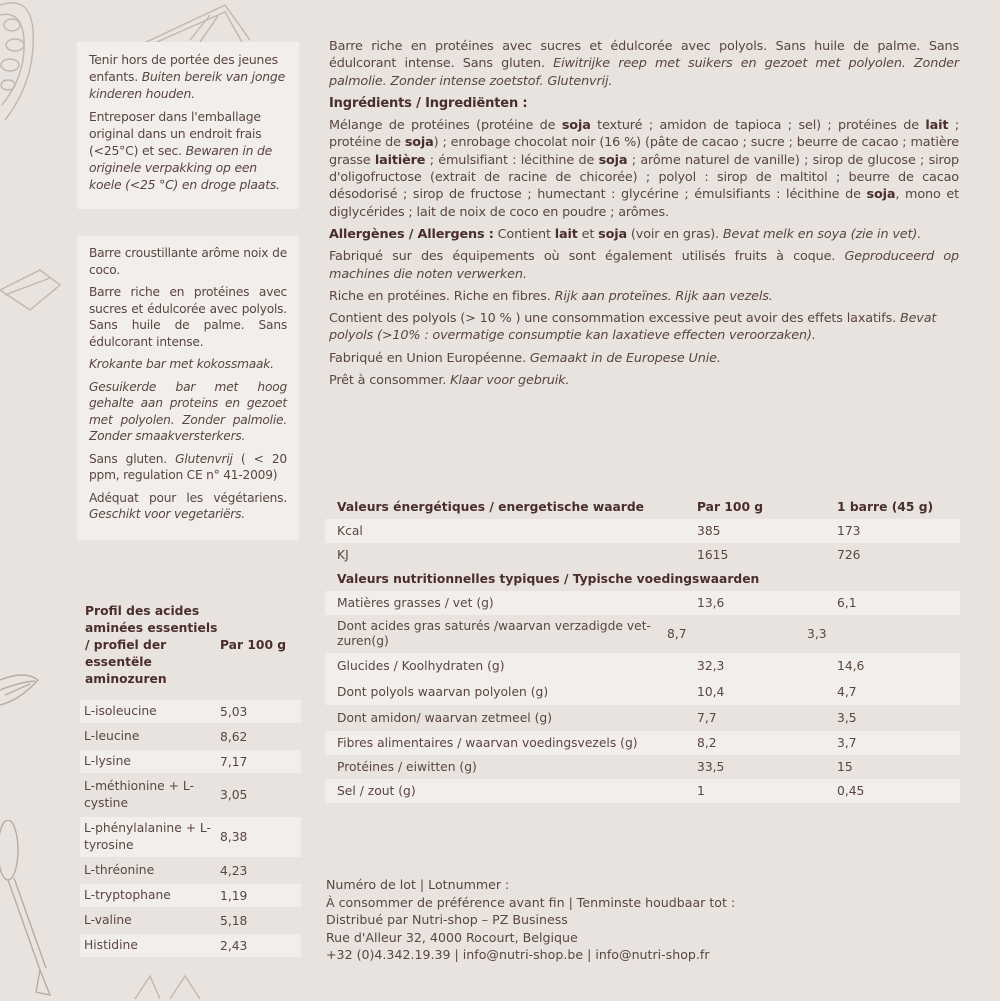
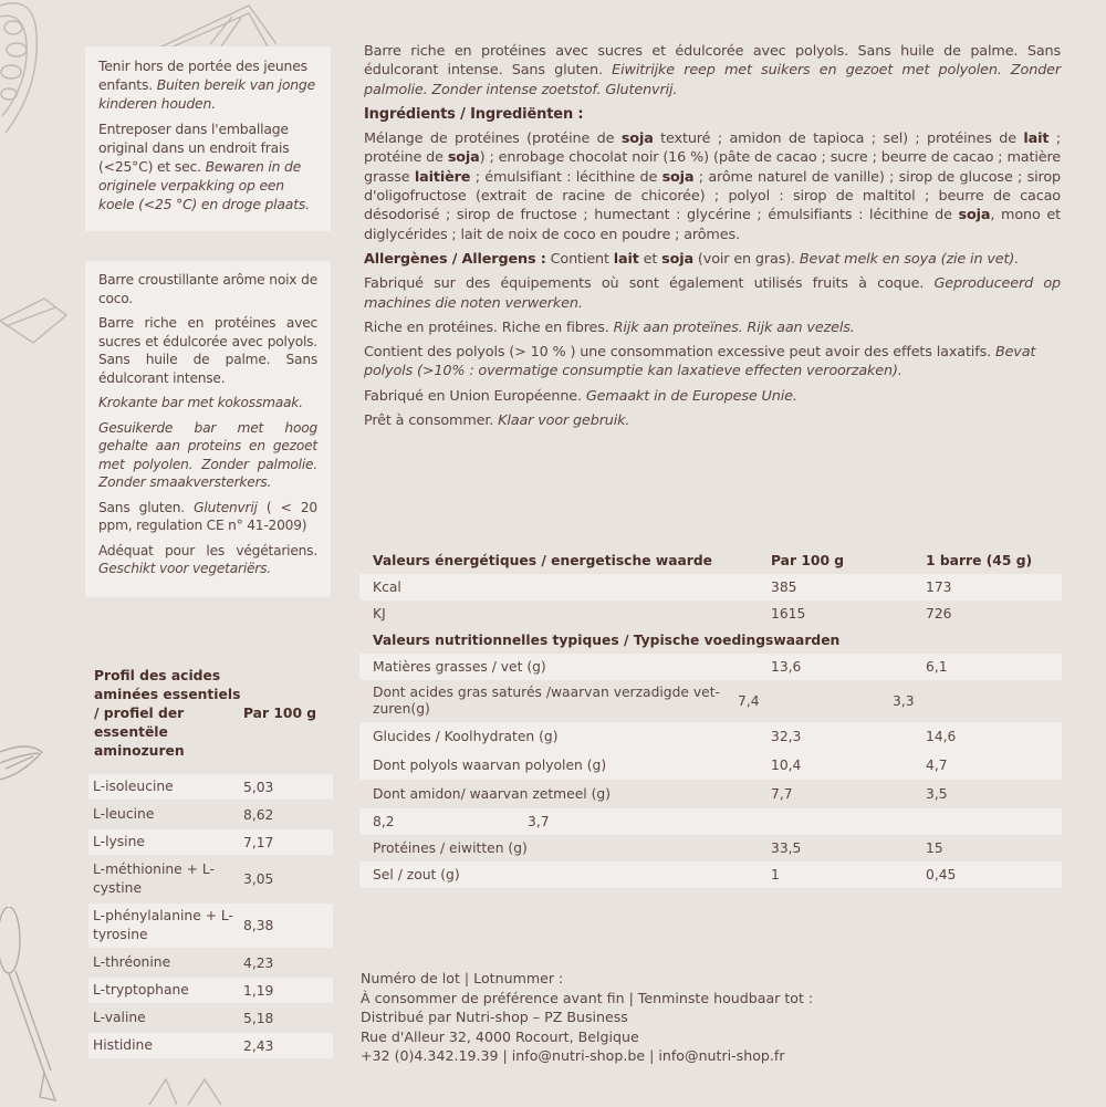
  Tenir hors de portée des jeunes enfants. Buiten bereik van jonge kinderen houden.
  Entreposer dans l'emballage original dans un endroit frais (<25°C) et sec. Bewaren in de originele verpakking op een koele (<25 °C) en droge plaats.
  Barre croustillante arôme noix de coco.
  Barre riche en protéines avec sucres et édulcorée avec polyols. Sans huile de palme. Sans édulcorant intense.
  Krokante bar met kokossmaak.
  Gesuikerde bar met hoog gehalte aan proteins en gezoet met polyolen. Zonder palmolie. Zonder smaakversterkers.
  Sans gluten. Glutenvrij ( < 20 ppm, regulation CE n° 41-2009)
  Adéquat pour les végétariens. Geschikt voor vegetariërs.
  Barre riche en protéines avec sucres et édulcorée avec polyols. Sans huile de palme. Sans édulcorant intense. Sans gluten. Eiwitrijke reep met suikers en gezoet met polyolen. Zonder palmolie. Zonder intense zoetstof. Glutenvrij.
  Ingrédients / Ingrediënten :
  Mélange de protéines (protéine de soja texturé ; amidon de tapioca ; sel) ; protéines de lait ; protéine de soja) ; enrobage chocolat noir (16 %) (pâte de cacao ; sucre ; beurre de cacao ; matière grasse laitière ; émulsifiant : lécithine de soja ; arôme naturel de vanille) ; sirop de glucose ; sirop d'oligofructose (extrait de racine de chicorée) ; polyol : sirop de maltitol ; beurre de cacao désodorisé ; sirop de fructose ; humectant : glycérine ; émulsifiants : lécithine de soja, mono et diglycérides ; lait de noix de coco en poudre ; arômes.
  Allergènes / Allergens : Contient lait et soja (voir en gras). Bevat melk en soya (zie in vet).
  Fabriqué sur des équipements où sont également utilisés fruits à coque. Geproduceerd op machines die noten verwerken.
  Riche en protéines. Riche en fibres. Rijk aan proteïnes. Rijk aan vezels.
  Contient des polyols (> 10 % ) une consommation excessive peut avoir des effets laxatifs. Bevat polyols (>10% : overmatige consumptie kan laxatieve effecten veroorzaken).
  Fabriqué en Union Européenne. Gemaakt in de Europese Unie.
  Prêt à consommer. Klaar voor gebruik.
  Valeurs énergétiques / energetische waarde
  Par 100 g
  1 barre (45 g)
  Kcal
  385
  173
  KJ
  1615
  726
  Valeurs nutritionnelles typiques / Typische voedingswaarden
  Matières grasses / vet (g)
  13,6
  6,1
  Dont acides gras saturés /waarvan verzadigde vet-zuren(g)
- 8,7
+ 7,4
  3,3
  Glucides / Koolhydraten (g)
  32,3
  14,6
  Dont polyols waarvan polyolen (g)
  10,4
  4,7
  Dont amidon/ waarvan zetmeel (g)
  7,7
  3,5
- Fibres alimentaires / waarvan voedingsvezels (g)
  8,2
  3,7
  Protéines / eiwitten (g)
  33,5
  15
  Sel / zout (g)
  1
  0,45
  Profil des acides aminées essentiels / profiel der essentële aminozuren
  Par 100 g
  L-isoleucine
  5,03
  L-leucine
  8,62
  L-lysine
  7,17
  L-méthionine + L-cystine
  3,05
  L-phénylalanine + L-tyrosine
  8,38
  L-thréonine
  4,23
  L-tryptophane
  1,19
  L-valine
  5,18
  Histidine
  2,43
  Numéro de lot | Lotnummer :
  À consommer de préférence avant fin | Tenminste houdbaar tot :
  Distribué par Nutri-shop – PZ Business
  Rue d'Alleur 32, 4000 Rocourt, Belgique
  +32 (0)4.342.19.39 | info@nutri-shop.be | info@nutri-shop.fr
